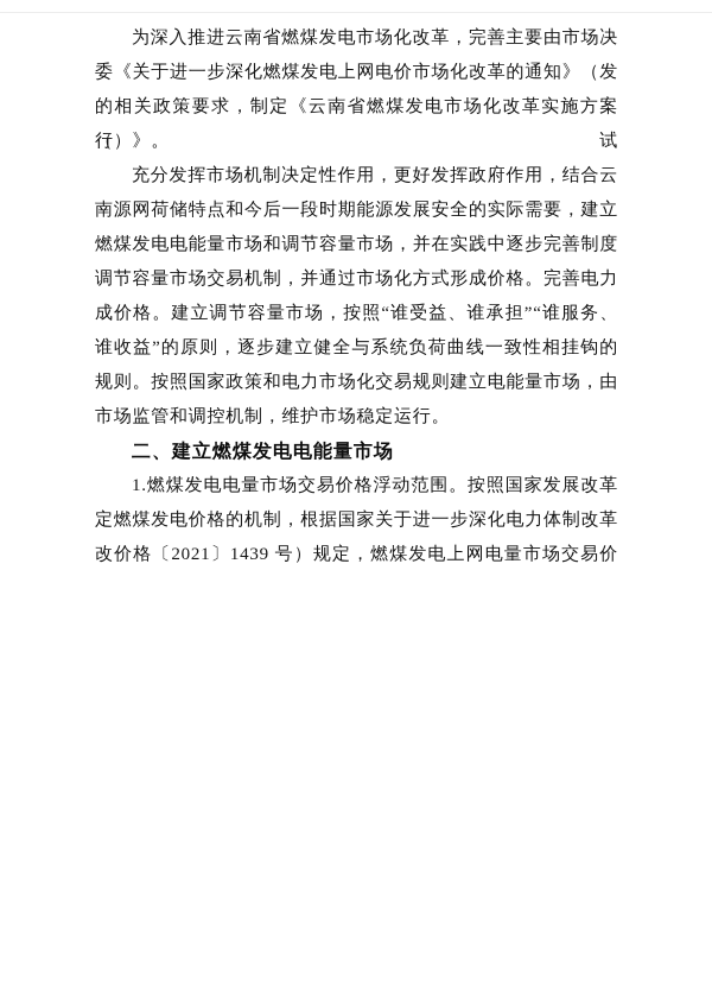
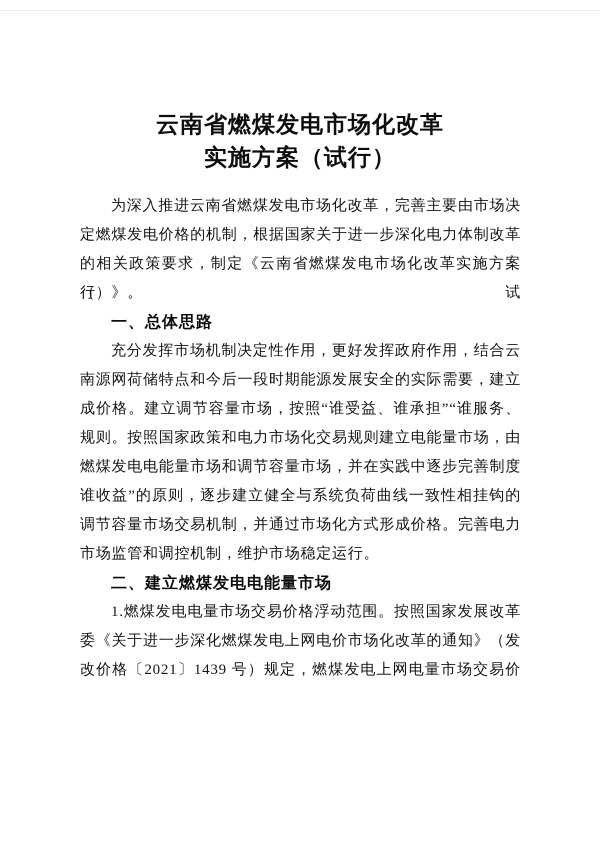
+ 云南省燃煤发电市场化改革
+ 实施方案（试行）
  为深入推进云南省燃煤发电市场化改革，完善主要由市场决
- 委《关于进一步深化燃煤发电上网电价市场化改革的通知》（发
+ 定燃煤发电价格的机制，根据国家关于进一步深化电力体制改革
  的相关政策要求，制定《云南省燃煤发电市场化改革实施方案（试
  行）》。
+ 一、总体思路
  充分发挥市场机制决定性作用，更好发挥政府作用，结合云
  南源网荷储特点和今后一段时期能源发展安全的实际需要，建立
- 燃煤发电电能量市场和调节容量市场，并在实践中逐步完善制度
+ 成价格。建立调节容量市场，按照“谁受益、谁承担”“谁服务、
- 调节容量市场交易机制，并通过市场化方式形成价格。完善电力
+ 规则。按照国家政策和电力市场化交易规则建立电能量市场，由
- 成价格。建立调节容量市场，按照“谁受益、谁承担”“谁服务、
+ 燃煤发电电能量市场和调节容量市场，并在实践中逐步完善制度
  谁收益”的原则，逐步建立健全与系统负荷曲线一致性相挂钩的
- 规则。按照国家政策和电力市场化交易规则建立电能量市场，由
+ 调节容量市场交易机制，并通过市场化方式形成价格。完善电力
  市场监管和调控机制，维护市场稳定运行。
  二、建立燃煤发电电能量市场
  1.燃煤发电电量市场交易价格浮动范围。按照国家发展改革
- 定燃煤发电价格的机制，根据国家关于进一步深化电力体制改革
+ 委《关于进一步深化燃煤发电上网电价市场化改革的通知》（发
  改价格〔2021〕1439 号）规定，燃煤发电上网电量市场交易价
